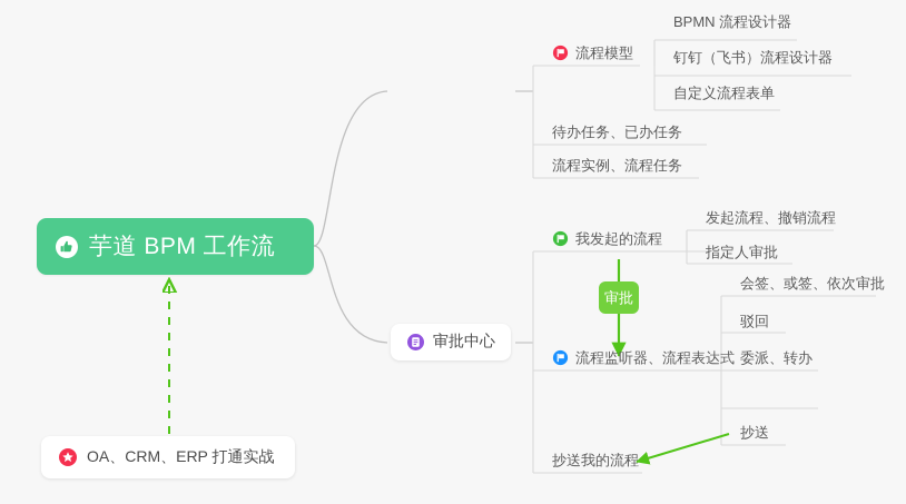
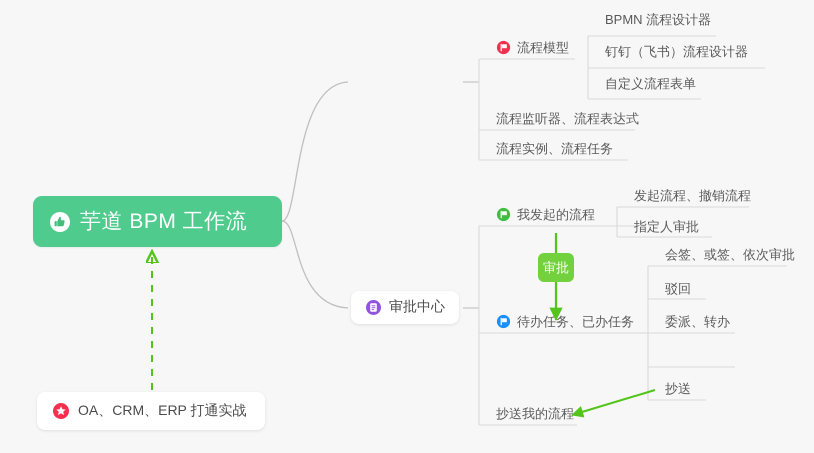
  芋道 BPM 工作流
  OA、CRM、ERP 打通实战
  流程模型
  BPMN 流程设计器
  钉钉（飞书）流程设计器
  自定义流程表单
- 待办任务、已办任务
+ 流程监听器、流程表达式
  流程实例、流程任务
  审批中心
  我发起的流程
  发起流程、撤销流程
  指定人审批
- 流程监听器、流程表达式
+ 待办任务、已办任务
  会签、或签、依次审批
  驳回
  委派、转办
  抄送
  抄送我的流程
  审批
